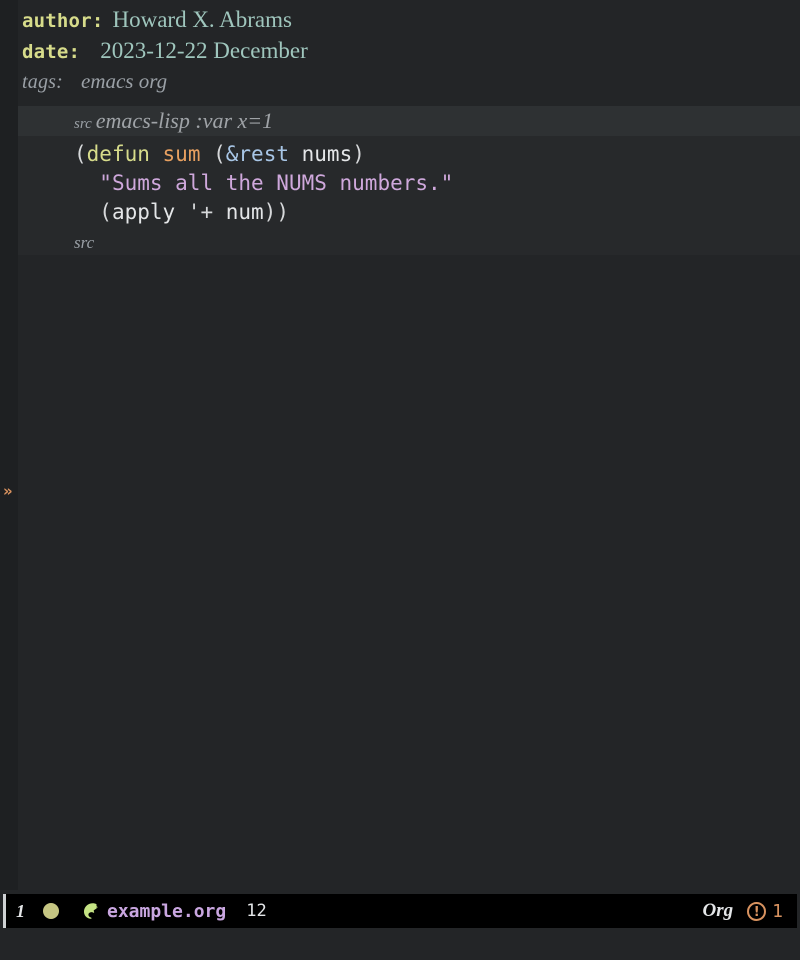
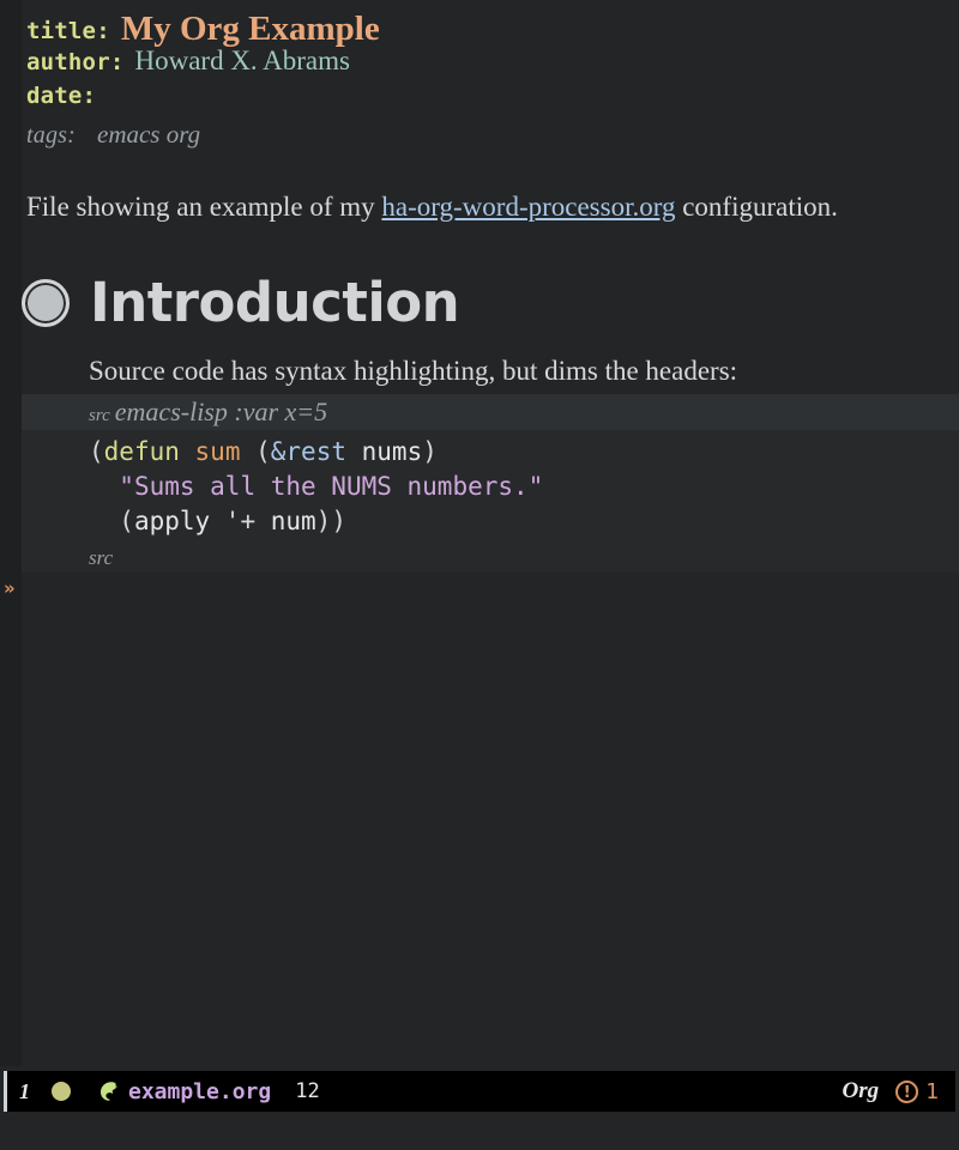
  »
+ title:
+ My Org Example
  author:
  Howard X. Abrams
  date:
- 2023-12-22 December
  tags:
  emacs org
+ File showing an example of my ha-org-word-processor.org configuration.
+ Introduction
+ Source code has syntax highlighting, but dims the headers:
- src emacs-lisp :var x=1
+ src emacs-lisp :var x=5
  (defun sum (&rest nums)
  "Sums all the NUMS numbers."
  (apply '+ num))
  src
  1
  example.org
  12
  Org
  !
  1
